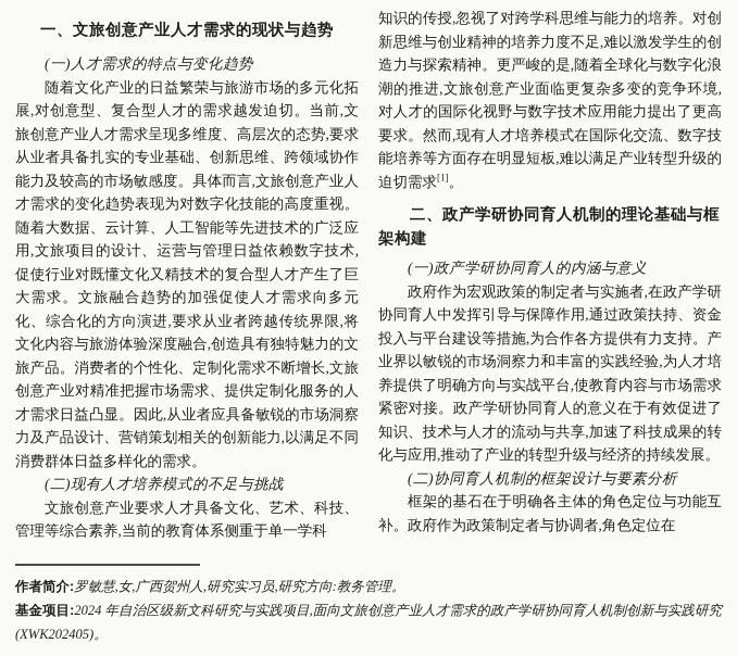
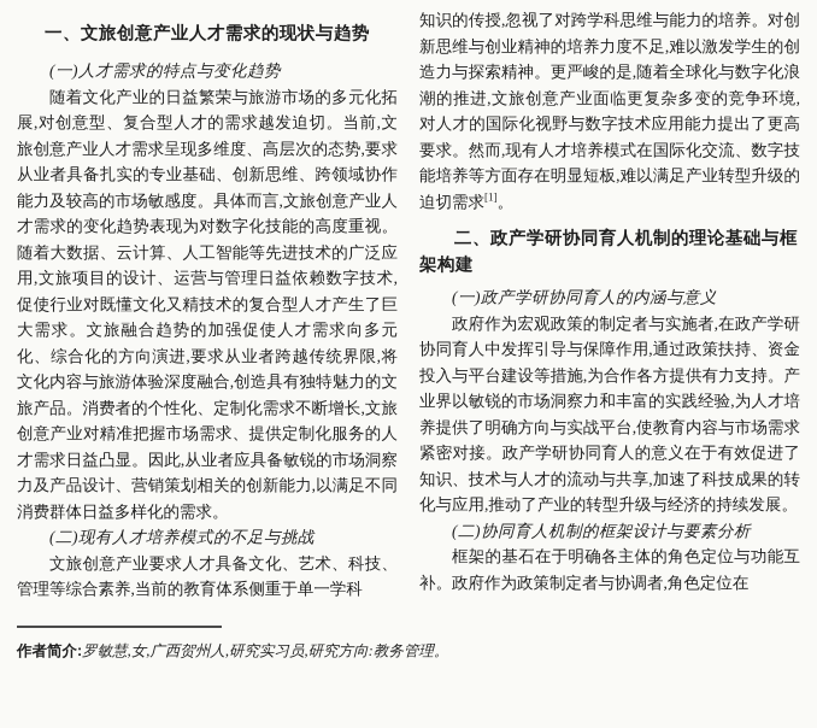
  一、文旅创意产业人才需求的现状与趋势
  (一)人才需求的特点与变化趋势
  随着文化产业的日益繁荣与旅游市场的多元化拓展,对创意型、复合型人才的需求越发迫切。当前,文旅创意产业人才需求呈现多维度、高层次的态势,要求从业者具备扎实的专业基础、创新思维、跨领域协作能力及较高的市场敏感度。具体而言,文旅创意产业人才需求的变化趋势表现为对数字化技能的高度重视。随着大数据、云计算、人工智能等先进技术的广泛应用,文旅项目的设计、运营与管理日益依赖数字技术,促使行业对既懂文化又精技术的复合型人才产生了巨大需求。文旅融合趋势的加强促使人才需求向多元化、综合化的方向演进,要求从业者跨越传统界限,将文化内容与旅游体验深度融合,创造具有独特魅力的文旅产品。消费者的个性化、定制化需求不断增长,文旅创意产业对精准把握市场需求、提供定制化服务的人才需求日益凸显。因此,从业者应具备敏锐的市场洞察力及产品设计、营销策划相关的创新能力,以满足不同消费群体日益多样化的需求。
  (二)现有人才培养模式的不足与挑战
  文旅创意产业要求人才具备文化、艺术、科技、管理等综合素养,当前的教育体系侧重于单一学科
  知识的传授,忽视了对跨学科思维与能力的培养。对创新思维与创业精神的培养力度不足,难以激发学生的创造力与探索精神。更严峻的是,随着全球化与数字化浪潮的推进,文旅创意产业面临更复杂多变的竞争环境,对人才的国际化视野与数字技术应用能力提出了更高要求。然而,现有人才培养模式在国际化交流、数字技能培养等方面存在明显短板,难以满足产业转型升级的迫切需求[1]。
  二、政产学研协同育人机制的理论基础与框架构建
  (一)政产学研协同育人的内涵与意义
  政府作为宏观政策的制定者与实施者,在政产学研协同育人中发挥引导与保障作用,通过政策扶持、资金投入与平台建设等措施,为合作各方提供有力支持。产业界以敏锐的市场洞察力和丰富的实践经验,为人才培养提供了明确方向与实战平台,使教育内容与市场需求紧密对接。政产学研协同育人的意义在于有效促进了知识、技术与人才的流动与共享,加速了科技成果的转化与应用,推动了产业的转型升级与经济的持续发展。
  (二)协同育人机制的框架设计与要素分析
  框架的基石在于明确各主体的角色定位与功能互补。政府作为政策制定者与协调者,角色定位在
  作者简介:罗敏慧,女,广西贺州人,研究实习员,研究方向:教务管理。
- 基金项目:2024 年自治区级新文科研究与实践项目,面向文旅创意产业人才需求的政产学研协同育人机制创新与实践研究(XWK202405)。
